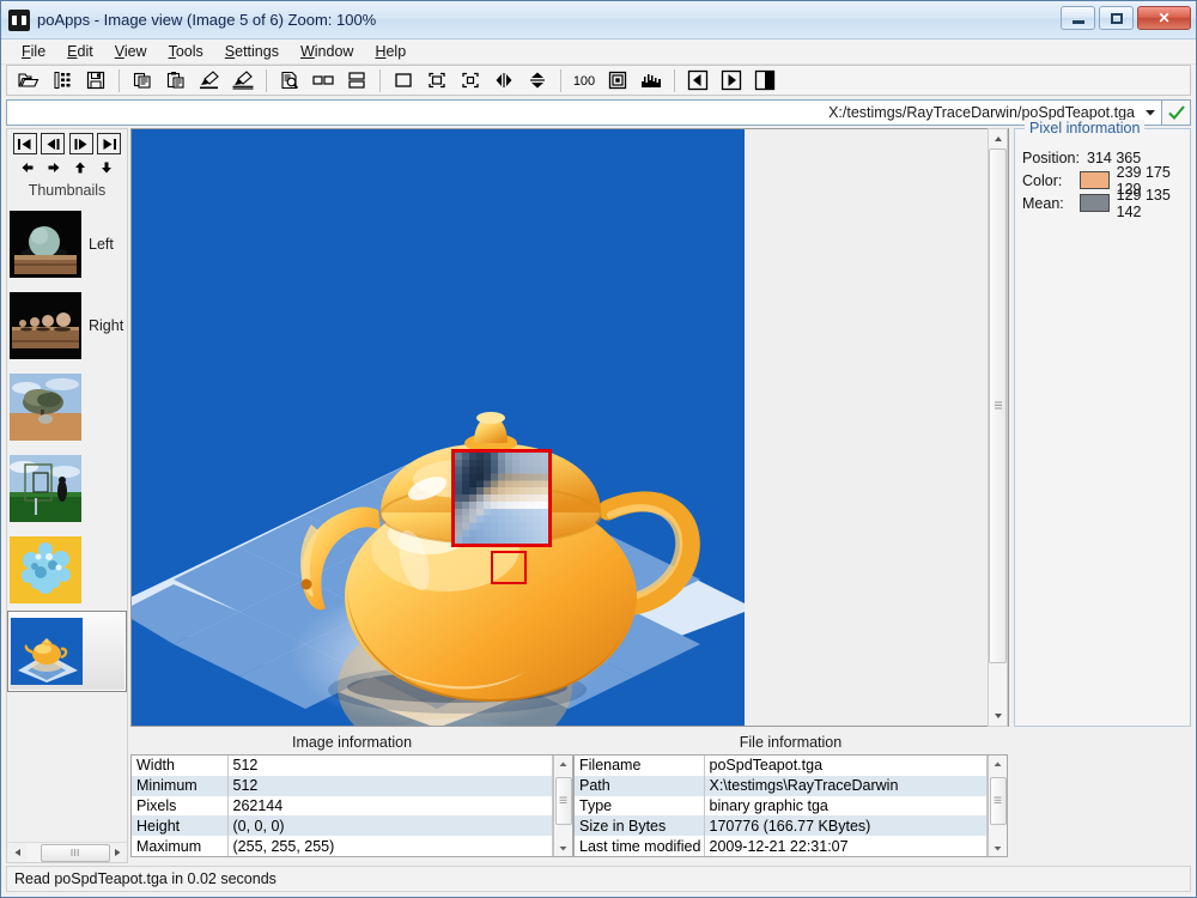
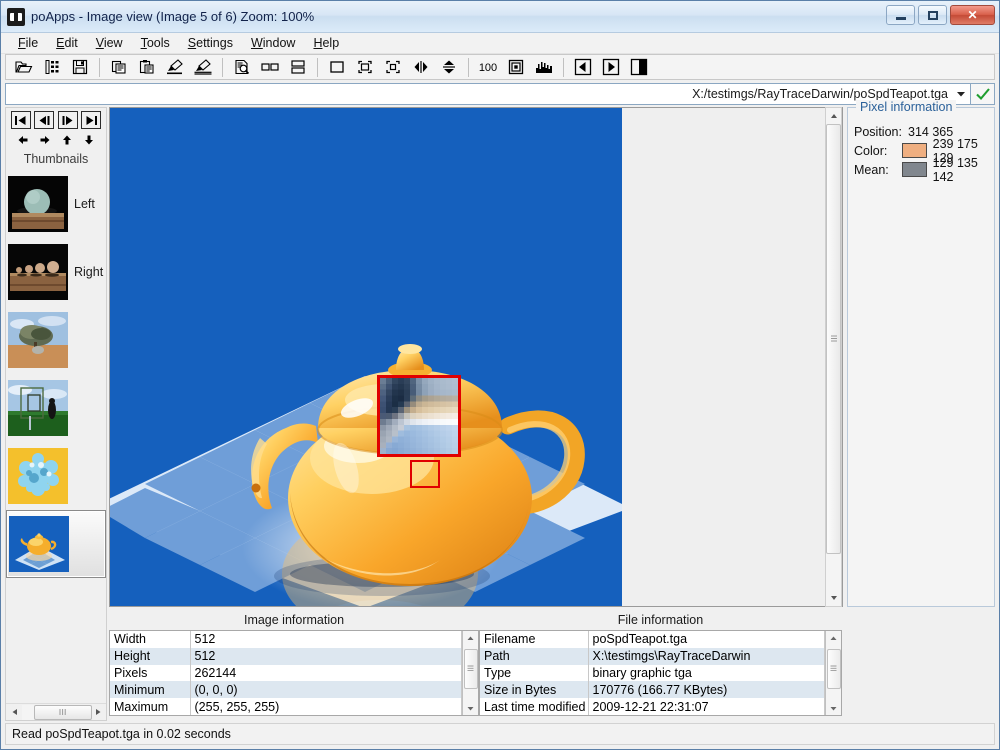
  poApps - Image view (Image 5 of 6) Zoom: 100%
  ✕
  File
  Edit
  View
  Tools
  Settings
  Window
  Help
  100
  X:/testimgs/RayTraceDarwin/poSpdTeapot.tga
  Thumbnails
  Left
  Right
  Pixel information
  Position:
  314 365
  Color:
  239 175 129
  Mean:
  129 135 142
  Image information
  Width	512
- Minimum	512
+ Height	512
  Pixels	262144
- Height	(0, 0, 0)
+ Minimum	(0, 0, 0)
  Maximum	(255, 255, 255)
  File information
  Filename	poSpdTeapot.tga
  Path	X:\testimgs\RayTraceDarwin
  Type	binary graphic tga
  Size in Bytes	170776 (166.77 KBytes)
  Last time modified	2009-12-21 22:31:07
  Read poSpdTeapot.tga in 0.02 seconds
